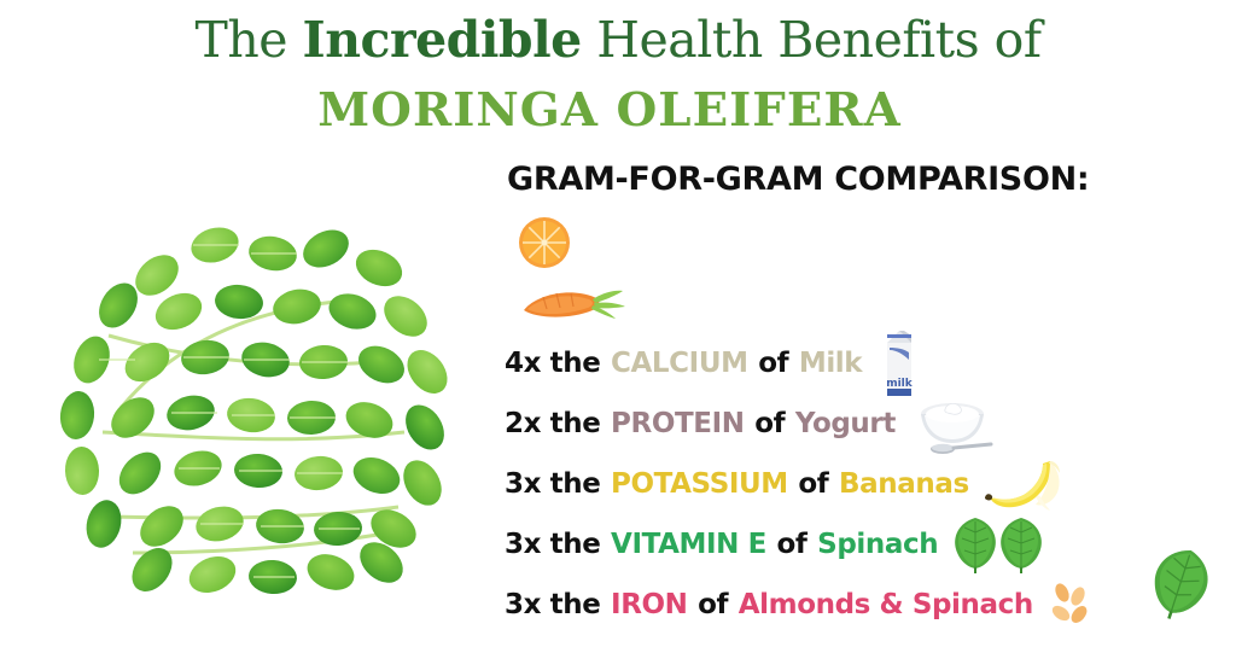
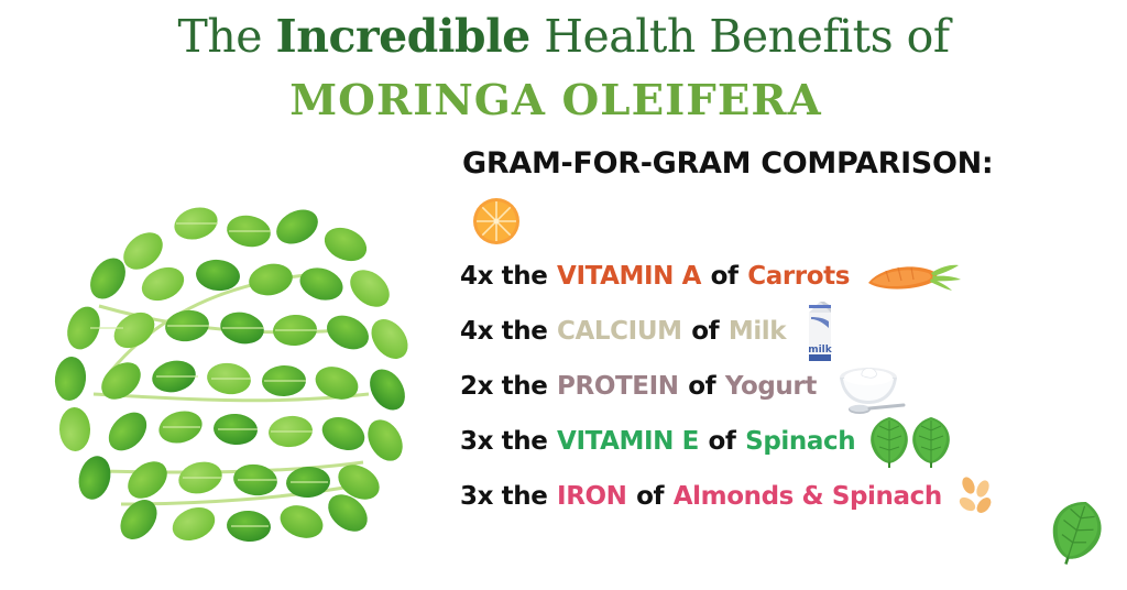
  The Incredible Health Benefits of
  MORINGA OLEIFERA
  GRAM-FOR-GRAM COMPARISON:
+ 4x the VITAMIN A of Carrots
  4x the CALCIUM of Milk
  milk
  2x the PROTEIN of Yogurt
- 3x the POTASSIUM of Bananas
  3x the VITAMIN E of Spinach
  3x the IRON of Almonds & Spinach
